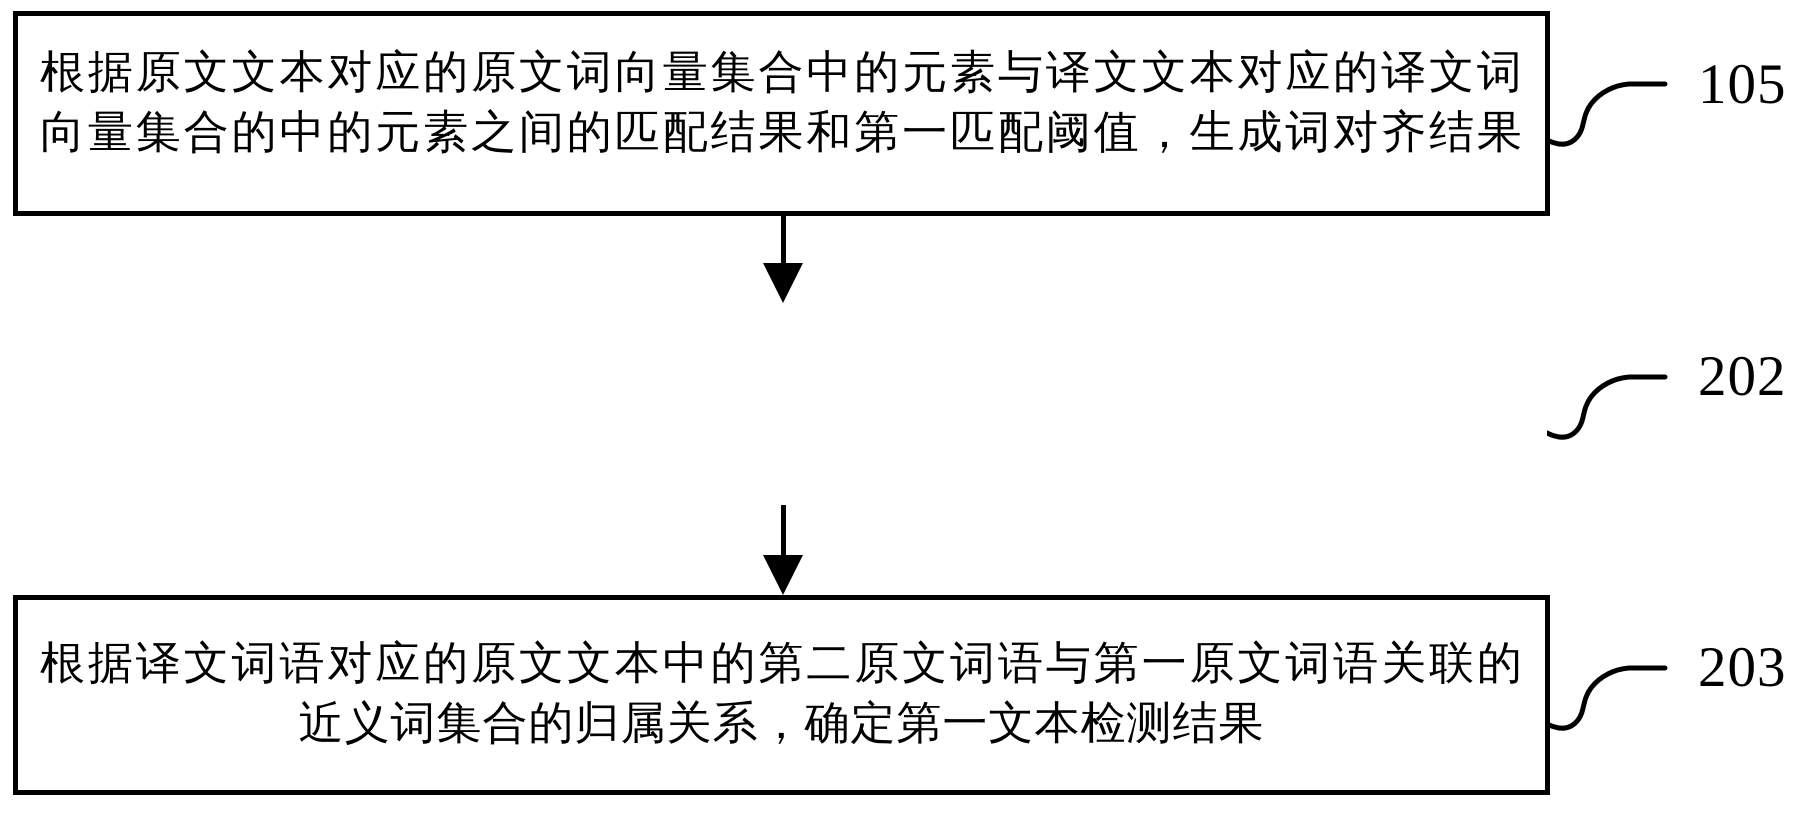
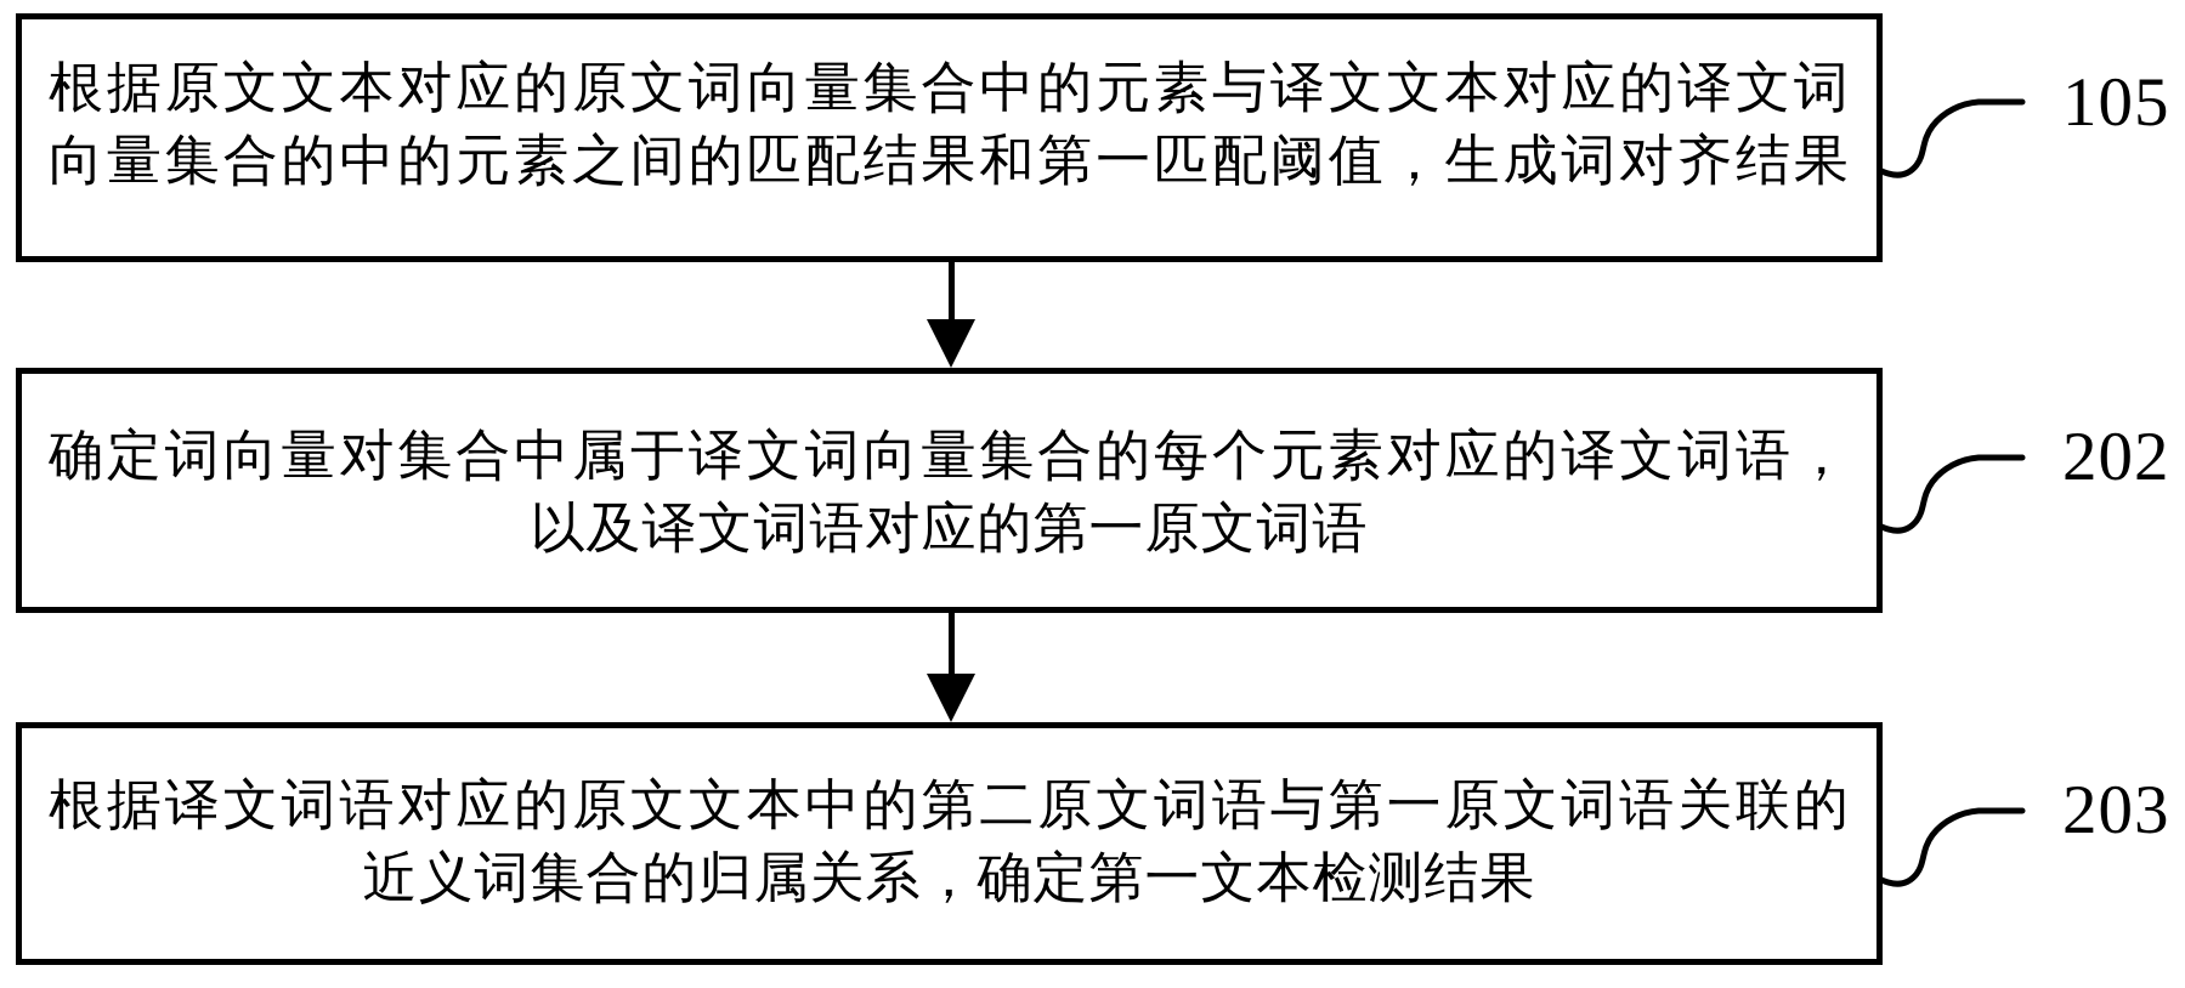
  根据原文文本对应的原文词向量集合中的元素与译文文本对应的译文词
  向量集合的中的元素之间的匹配结果和第一匹配阈值，生成词对齐结果
+ 确定词向量对集合中属于译文词向量集合的每个元素对应的译文词语，
+ 以及译文词语对应的第一原文词语
  根据译文词语对应的原文文本中的第二原文词语与第一原文词语关联的
  近义词集合的归属关系，确定第一文本检测结果
  105
  202
  203
